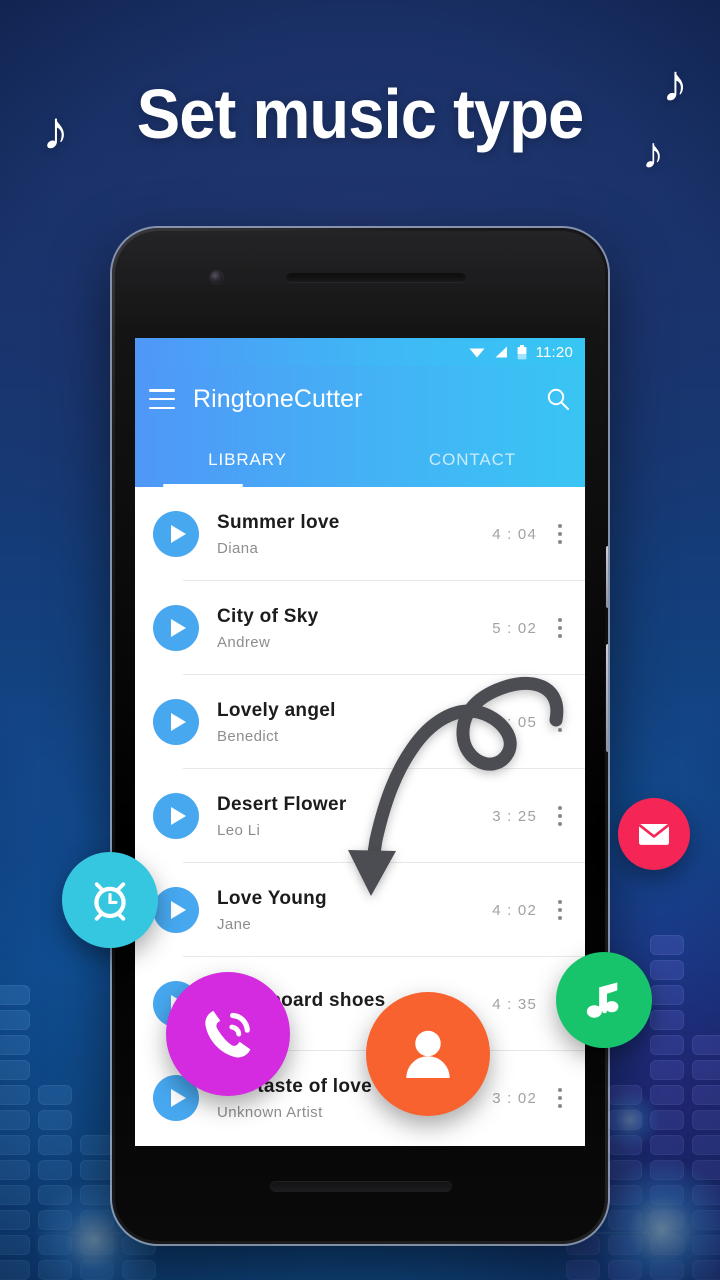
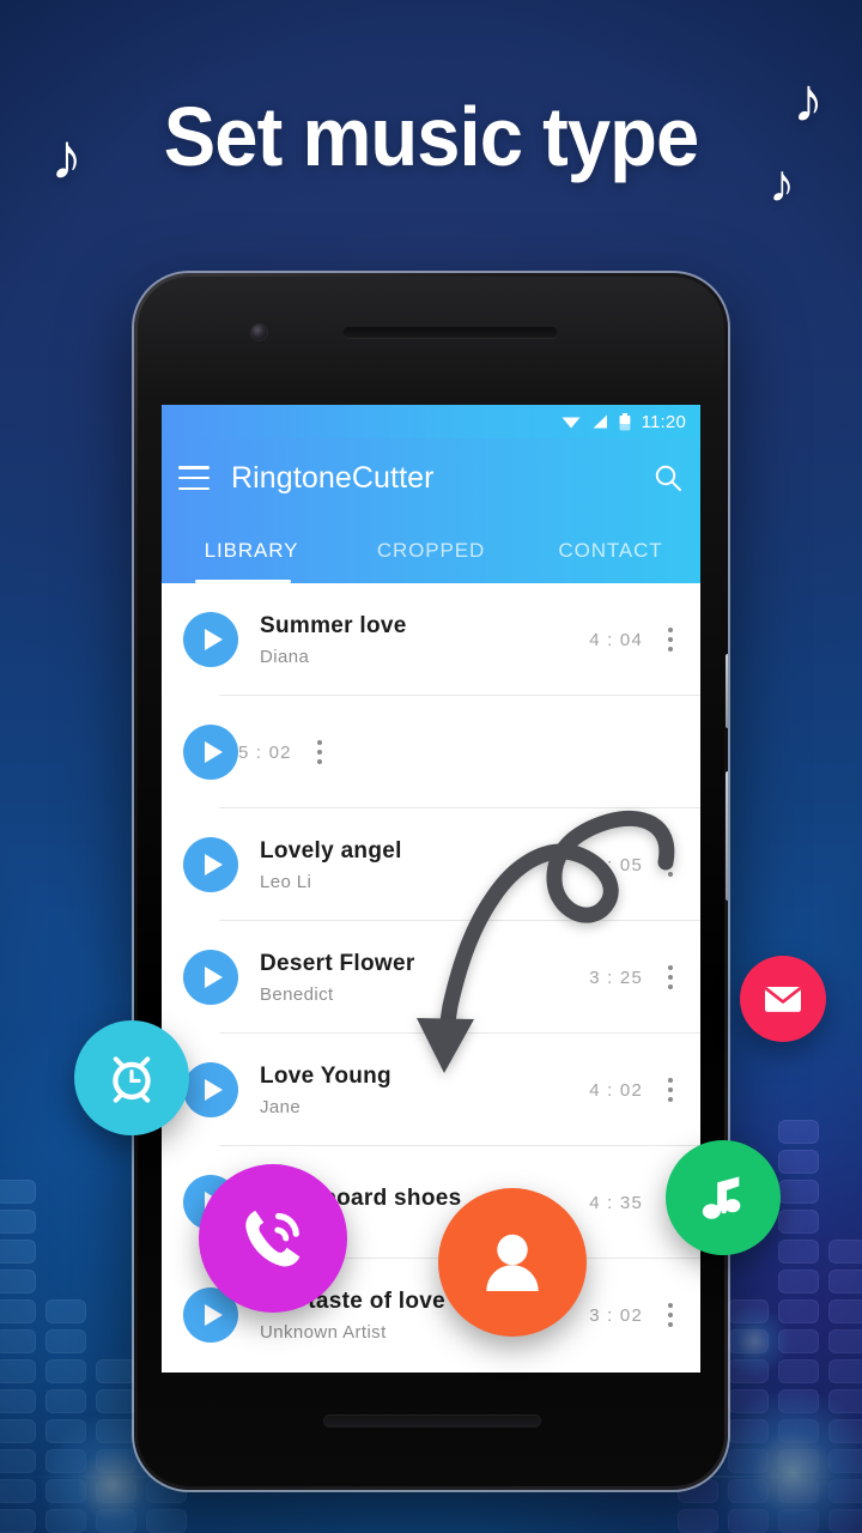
  Set music type
  ♪
  ♪
  ♪
  11:20
  RingtoneCutter
  LIBRARY
+ CROPPED
  CONTACT
  Summer love
  Diana
  4 : 04
- City of Sky
- Andrew
  5 : 02
  Lovely angel
- Benedict
+ Leo Li
  : 05
  Desert Flower
- Leo Li
+ Benedict
  3 : 25
  Love Young
  Jane
  4 : 02
  4 : 35
  aste of love
  Unknown Artist
  3 : 02
